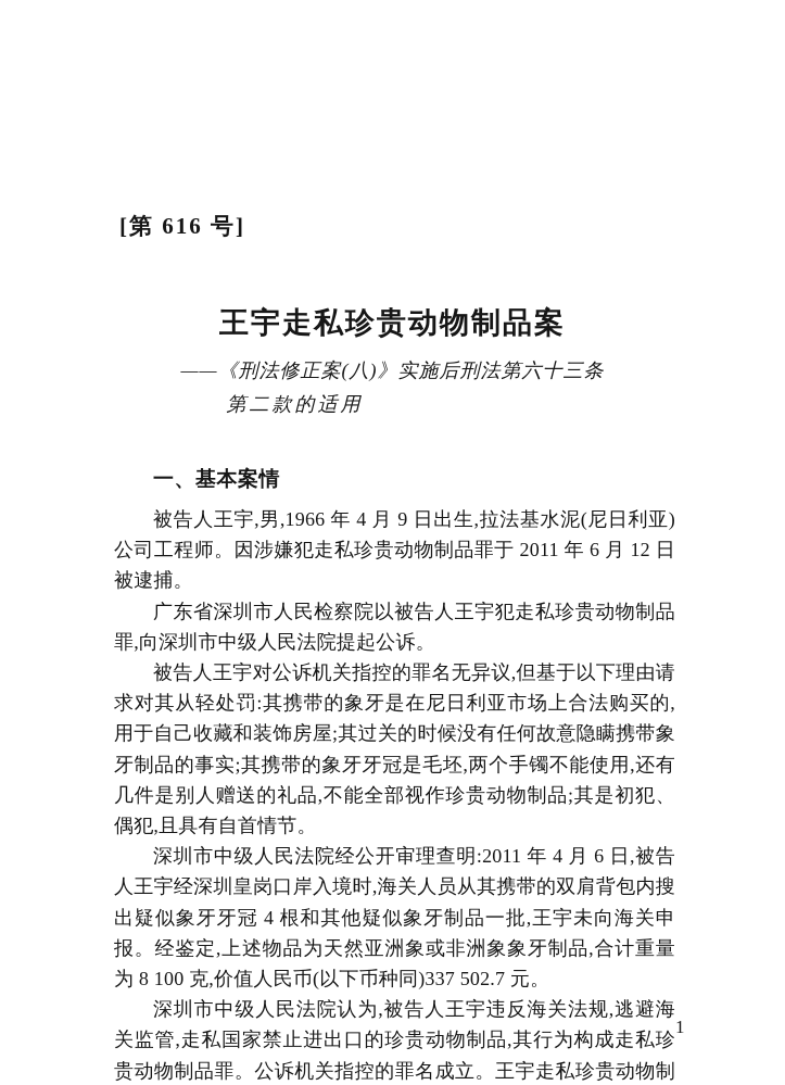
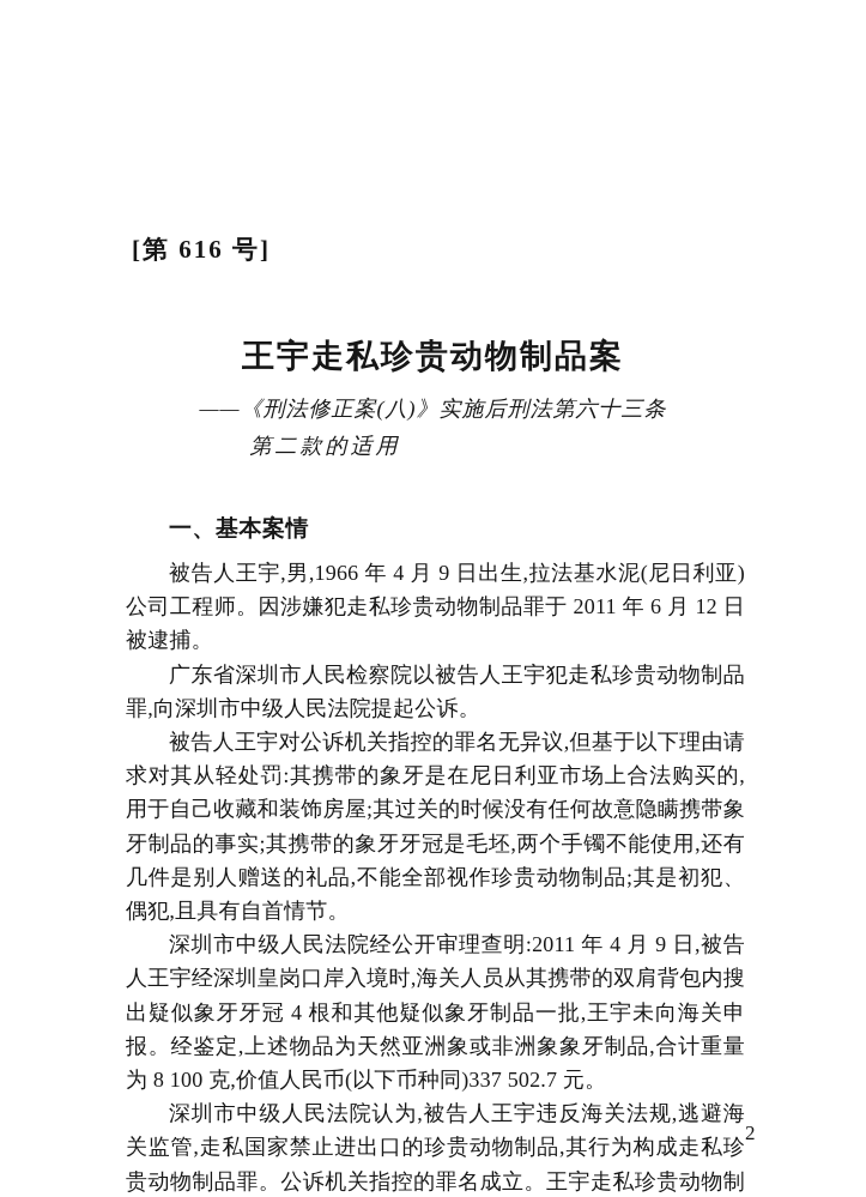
  [第 616 号]
  王宇走私珍贵动物制品案
  ——《刑法修正案(八)》实施后刑法第六十三条
  第二款的适用
  一、基本案情
  被告人王宇,男,1966 年 4 月 9 日出生,拉法基水泥(尼日利亚)公司工程师。因涉嫌犯走私珍贵动物制品罪于 2011 年 6 月 12 日被逮捕。
  广东省深圳市人民检察院以被告人王宇犯走私珍贵动物制品罪,向深圳市中级人民法院提起公诉。
  被告人王宇对公诉机关指控的罪名无异议,但基于以下理由请求对其从轻处罚:其携带的象牙是在尼日利亚市场上合法购买的,用于自己收藏和装饰房屋;其过关的时候没有任何故意隐瞒携带象牙制品的事实;其携带的象牙牙冠是毛坯,两个手镯不能使用,还有几件是别人赠送的礼品,不能全部视作珍贵动物制品;其是初犯、偶犯,且具有自首情节。
- 深圳市中级人民法院经公开审理查明:2011 年 4 月 6 日,被告人王宇经深圳皇岗口岸入境时,海关人员从其携带的双肩背包内搜出疑似象牙牙冠 4 根和其他疑似象牙制品一批,王宇未向海关申报。经鉴定,上述物品为天然亚洲象或非洲象象牙制品,合计重量为 8 100 克,价值人民币(以下币种同)337 502.7 元。
+ 深圳市中级人民法院经公开审理查明:2011 年 4 月 9 日,被告人王宇经深圳皇岗口岸入境时,海关人员从其携带的双肩背包内搜出疑似象牙牙冠 4 根和其他疑似象牙制品一批,王宇未向海关申报。经鉴定,上述物品为天然亚洲象或非洲象象牙制品,合计重量为 8 100 克,价值人民币(以下币种同)337 502.7 元。
  深圳市中级人民法院认为,被告人王宇违反海关法规,逃避海关监管,走私国家禁止进出口的珍贵动物制品,其行为构成走私珍贵动物制品罪。公诉机关指控的罪名成立。王宇走私珍贵动物制
- 1
+ 2
